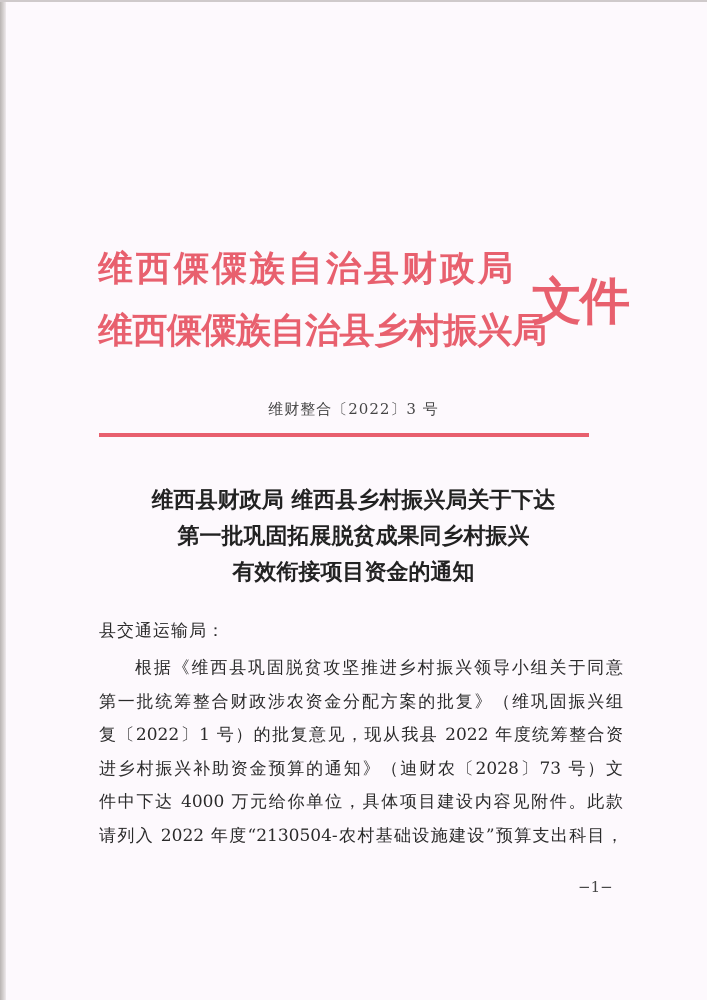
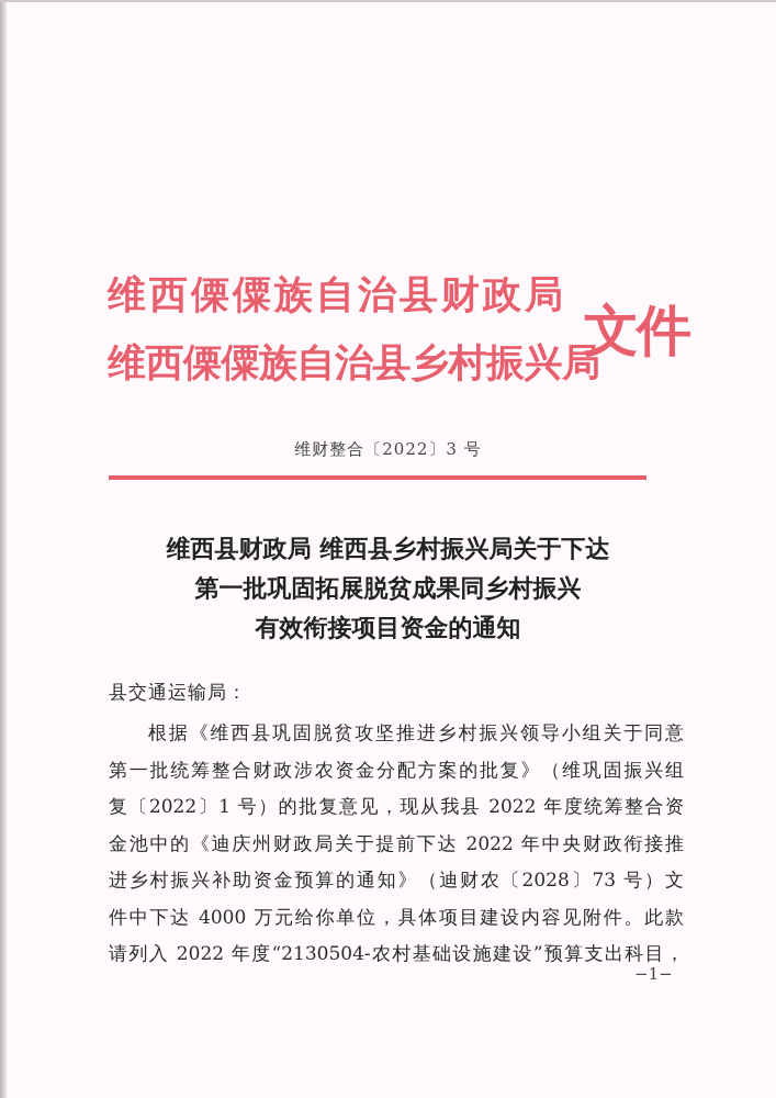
  维西傈僳族自治县财政局
  维西傈僳族自治县乡村振兴局
  文件
  维财整合〔2022〕3 号
  维西县财政局 维西县乡村振兴局关于下达
  第一批巩固拓展脱贫成果同乡村振兴
  有效衔接项目资金的通知
  县交通运输局：
  根据《维西县巩固脱贫攻坚推进乡村振兴领导小组关于同意
  第一批统筹整合财政涉农资金分配方案的批复》（维巩固振兴组
  复〔2022〕1 号）的批复意见，现从我县 2022 年度统筹整合资
+ 金池中的《迪庆州财政局关于提前下达 2022 年中央财政衔接推
  进乡村振兴补助资金预算的通知》（迪财农〔2028〕73 号）文
  件中下达 4000 万元给你单位，具体项目建设内容见附件。此款
  请列入 2022 年度“2130504-农村基础设施建设”预算支出科目，
  −1−
